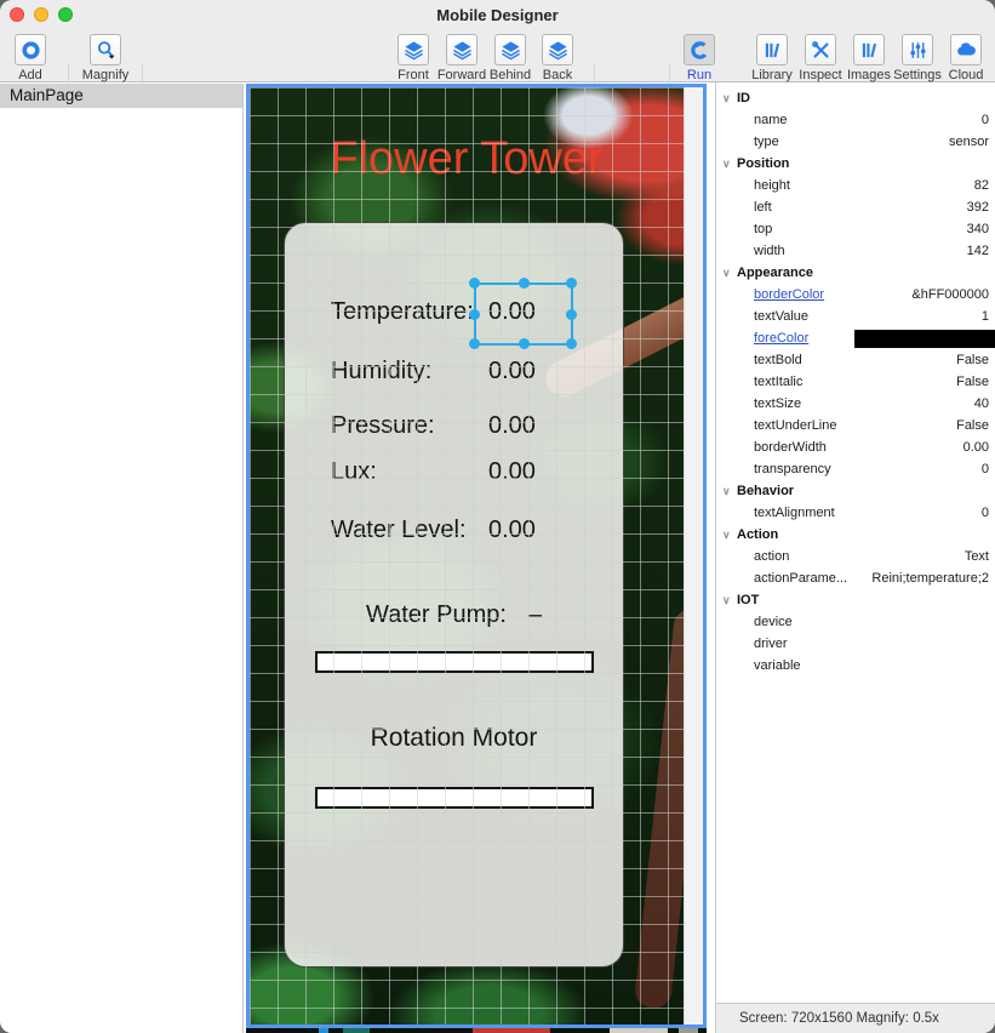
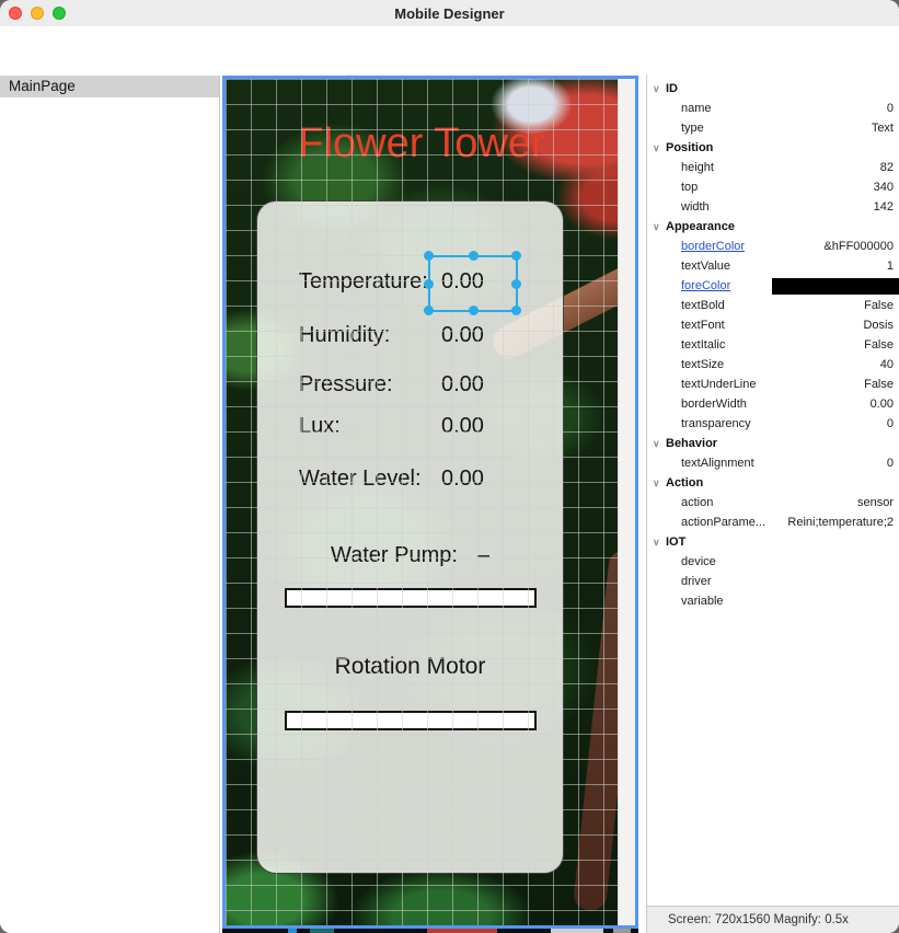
  Mobile Designer
- Add
- Magnify
- Front
- Forward
- Behind
- Back
- Run
- Library
- Inspect
- Images
- Settings
- Cloud
  MainPage
  ∨
  ID
  name
  0
  type
- sensor
+ Text
  ∨
  Position
  height
  82
- left
- 392
  top
  340
  width
  142
  ∨
  Appearance
  borderColor
  &hFF000000
  textValue
  1
  foreColor
  textBold
  False
+ textFont
+ Dosis
  textItalic
  False
  textSize
  40
  textUnderLine
  False
  borderWidth
  0.00
  transparency
  0
  ∨
  Behavior
  textAlignment
  0
  ∨
  Action
  action
- Text
+ sensor
  actionParame...
  Reini;temperature;2
  ∨
  IOT
  device
  driver
  variable
  Screen: 720x1560 Magnify: 0.5x
